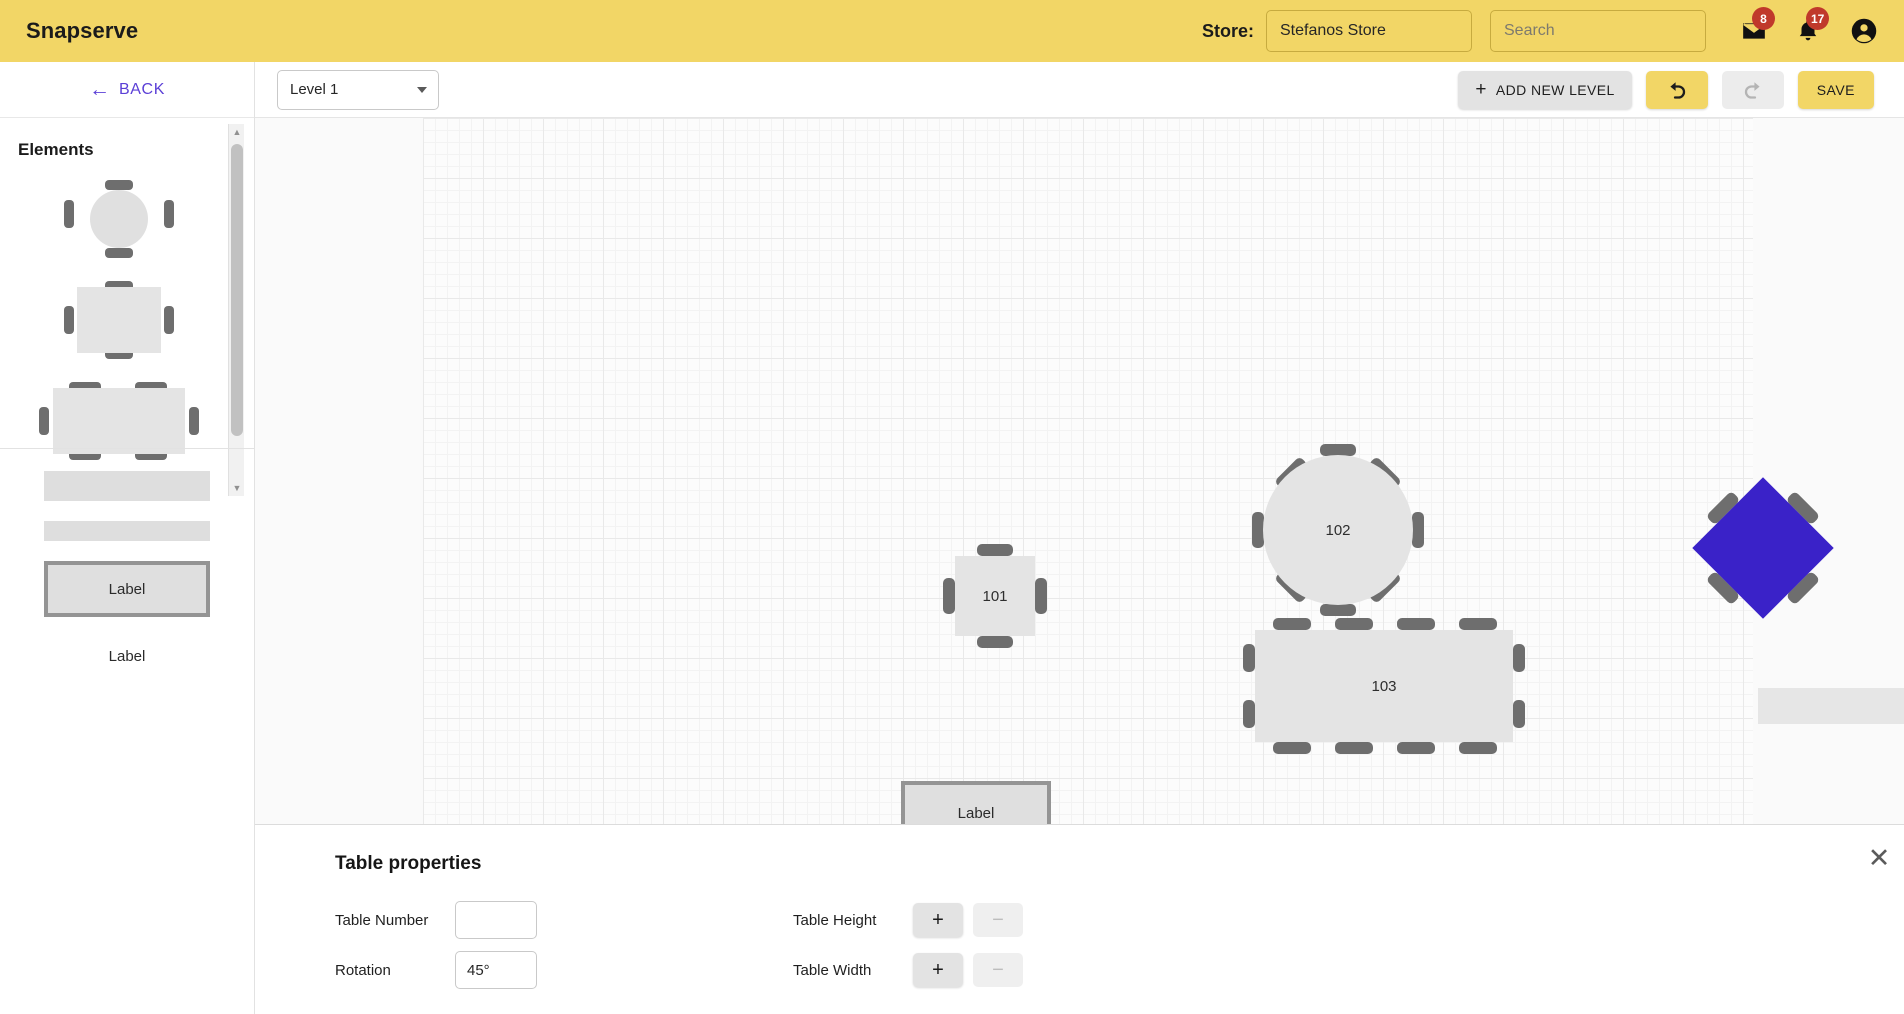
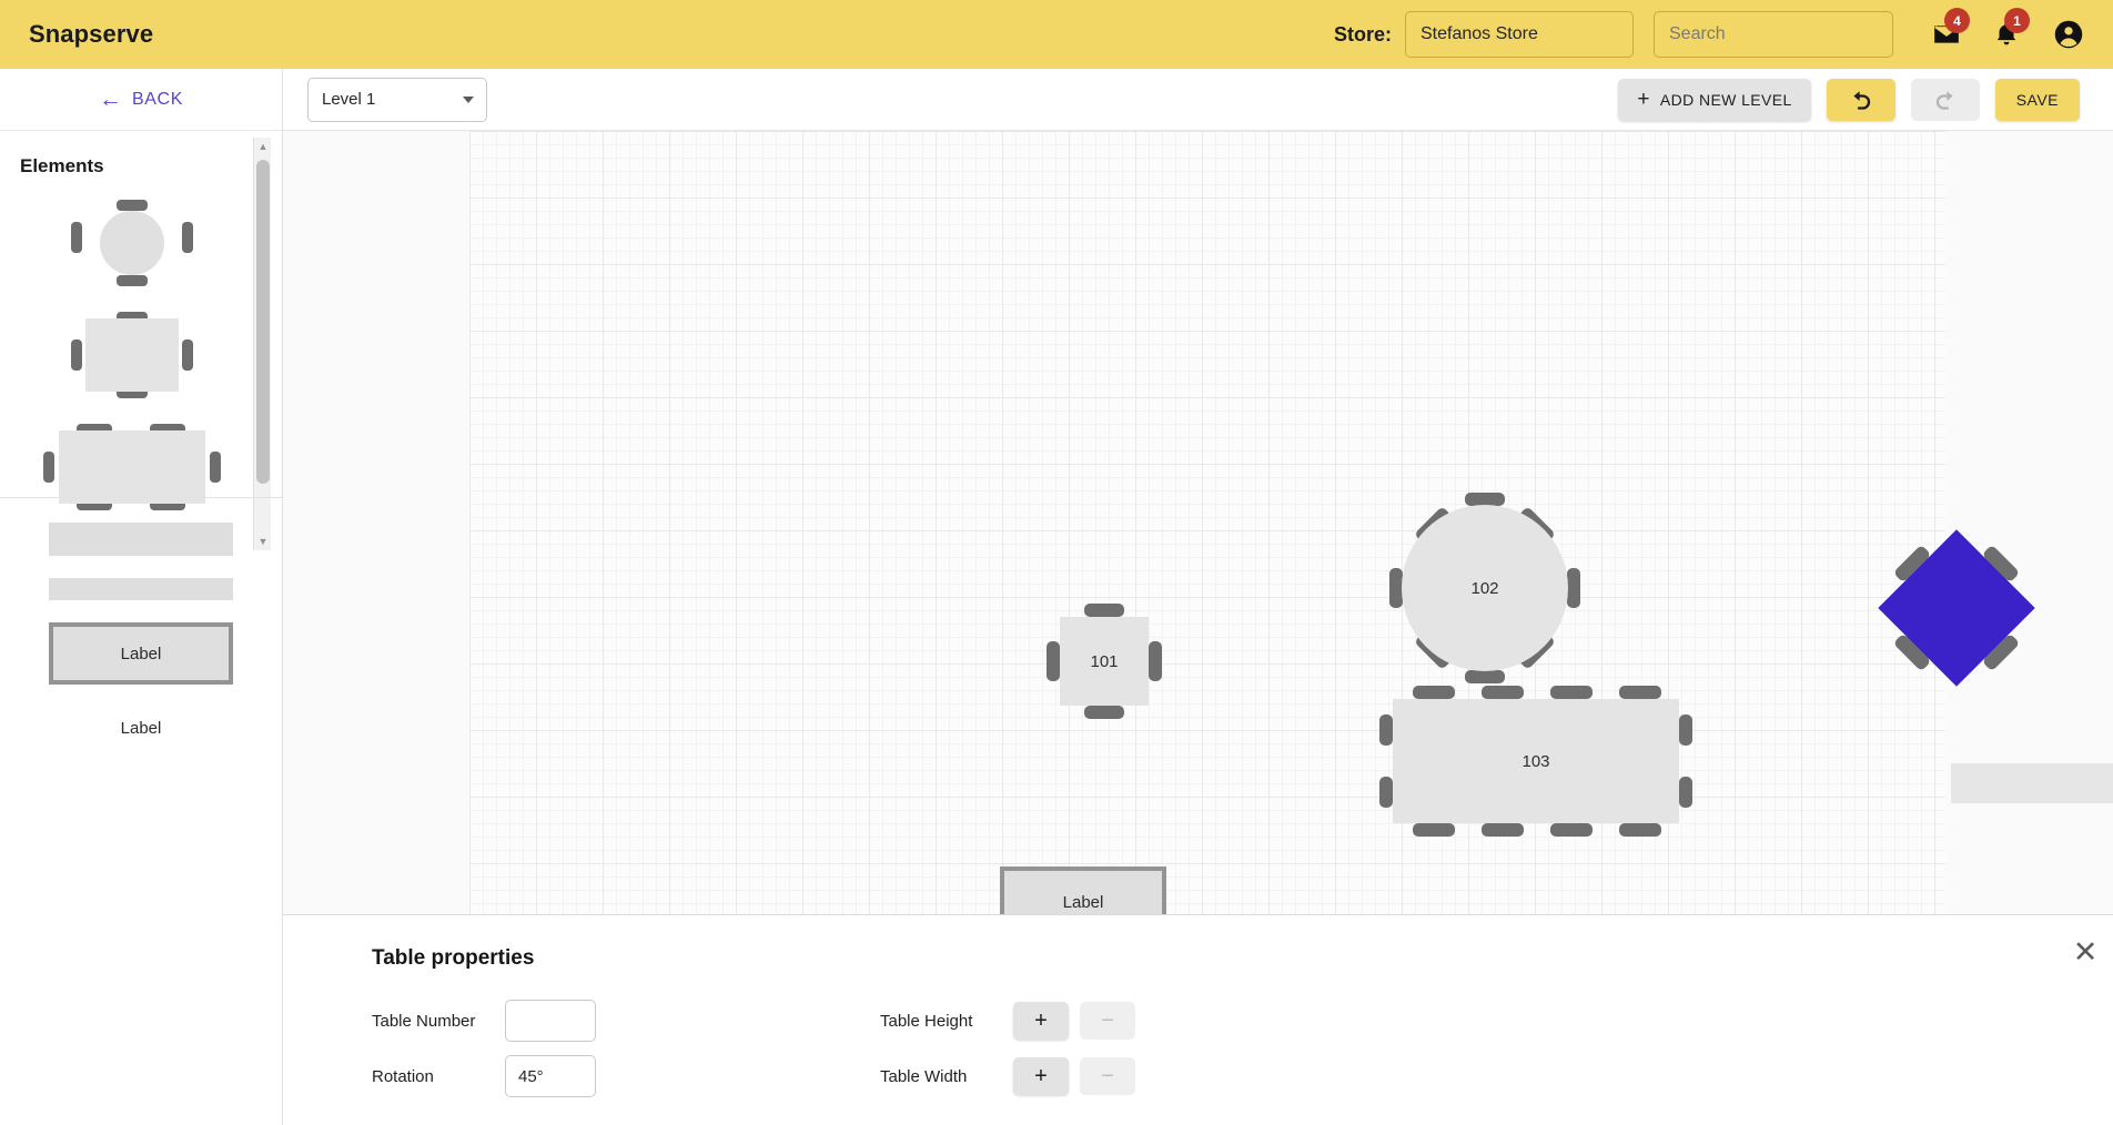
  Snapserve
  Store:
  Stefanos Store
  Search
- 8
+ 4
- 17
+ 1
  ←
  BACK
  Elements
  ▲
  ▼
  Label
  Label
  Level 1
  +
  ADD NEW LEVEL
  SAVE
  101
  102
  Label
  103
  Table properties
  ✕
  Table Number
  Rotation
  45°
  Table Height
  +
  −
  Table Width
  +
  −
